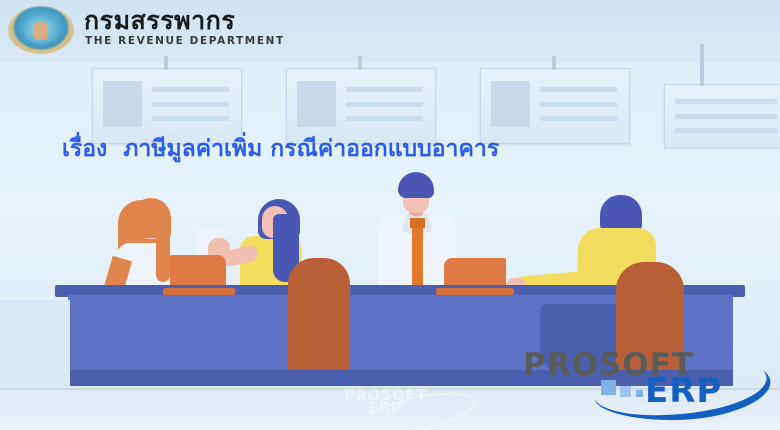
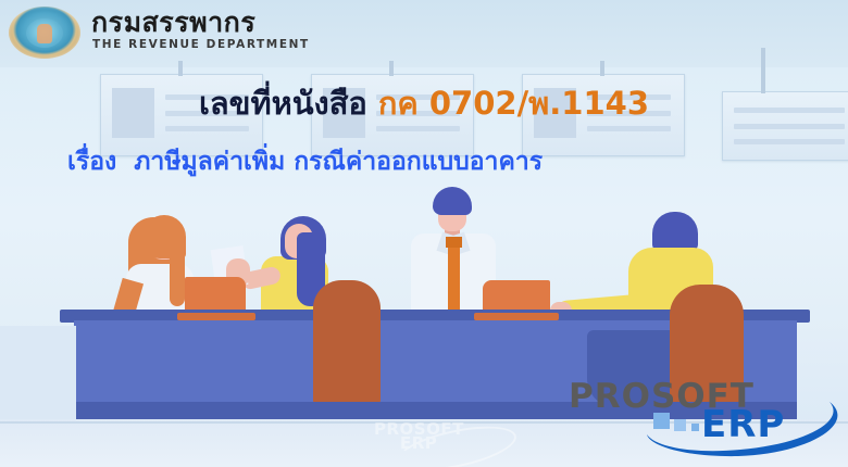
  PROSOFT
  กรมสรรพากร
  THE REVENUE DEPARTMENT
+ เลขที่หนังสือ กค 0702/พ.1143
  เรื่อง ภาษีมูลค่าเพิ่ม กรณีค่าออกแบบอาคาร
  PROSOFT
  ERP
